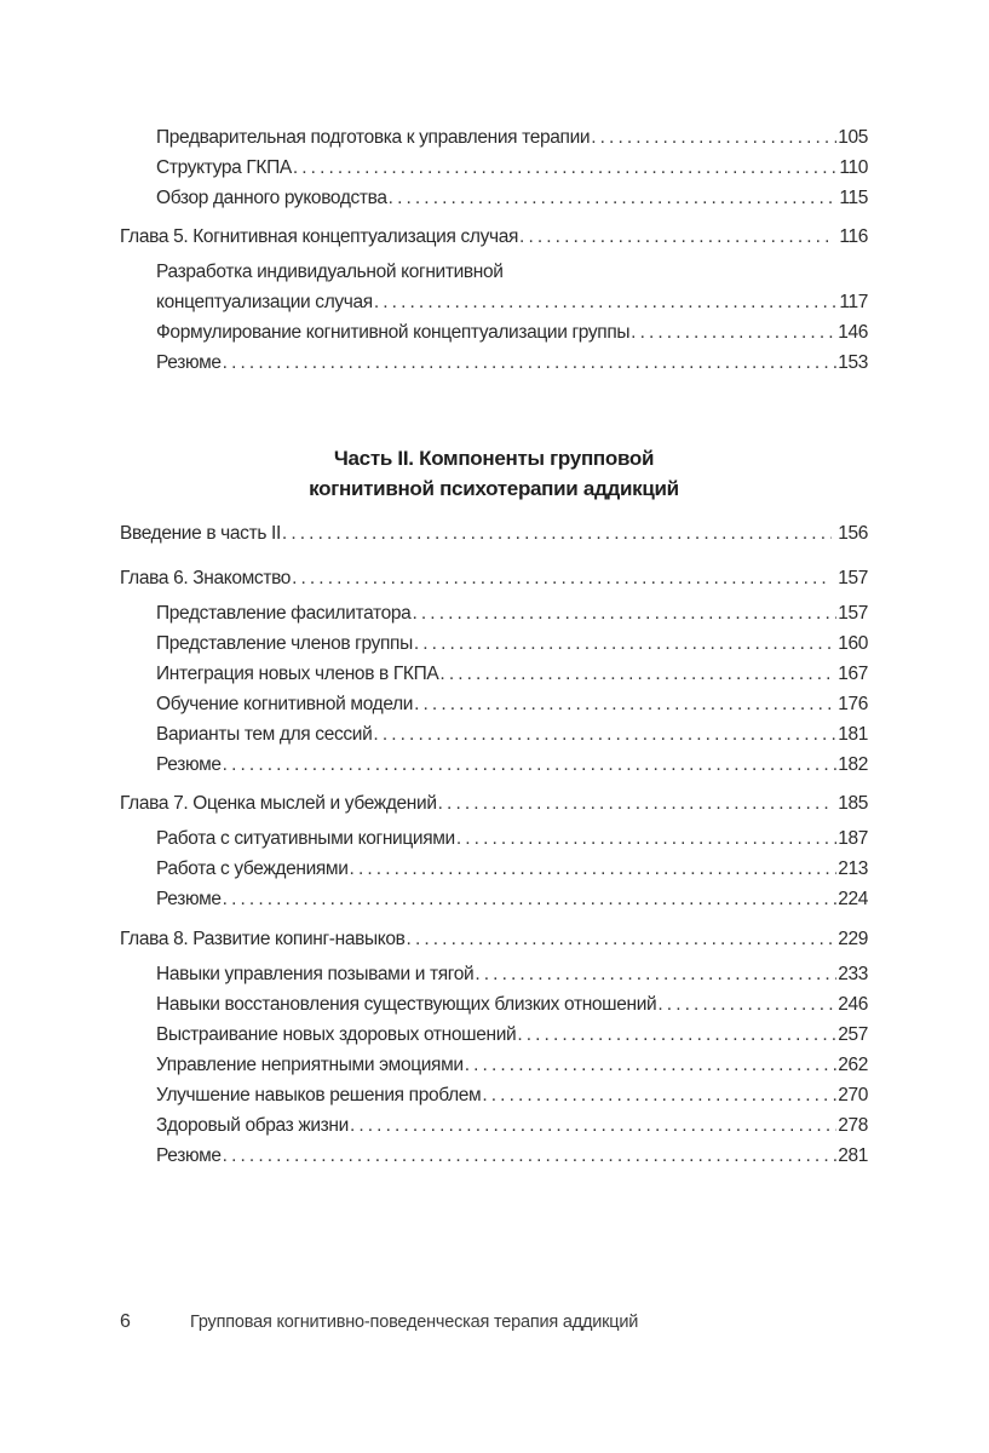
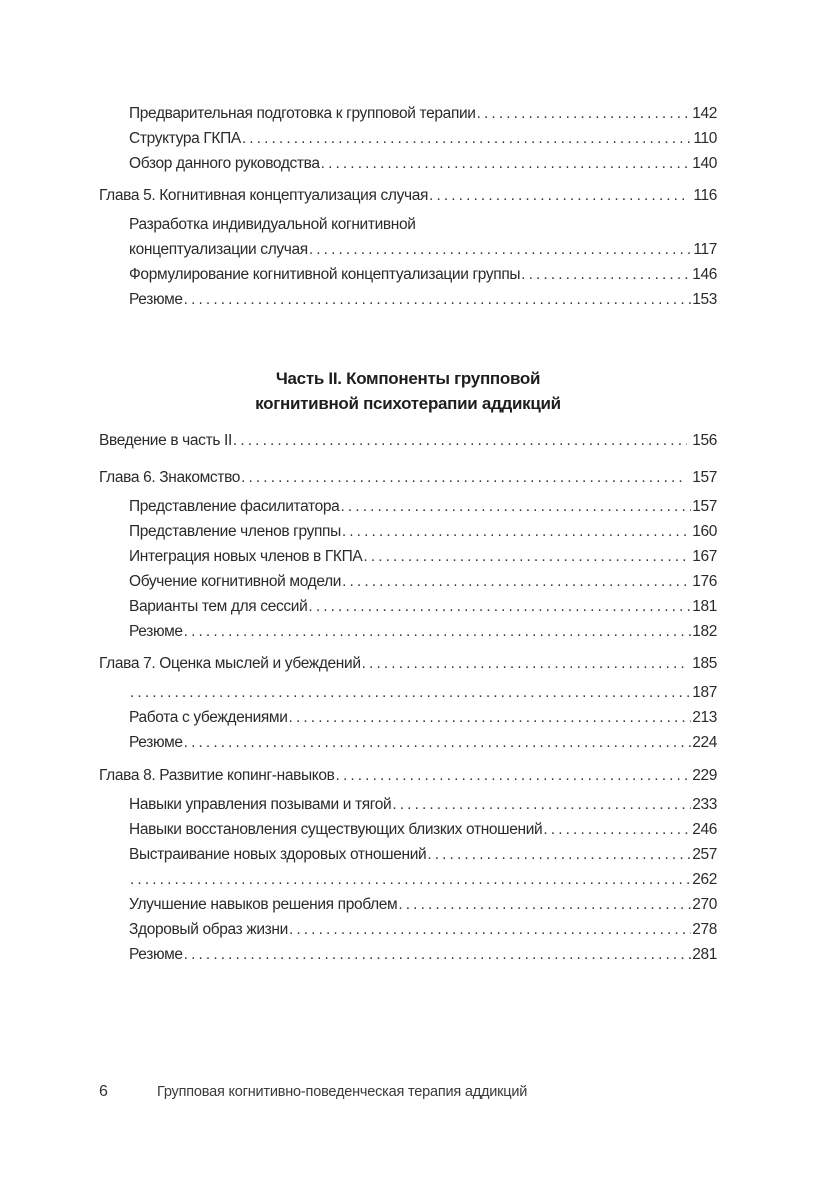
- Предварительная подготовка к управления терапии
+ Предварительная подготовка к групповой терапии
- 105
+ 142
  Структура ГКПА
  110
  Обзор данного руководства
- 115
+ 140
  Глава 5. Когнитивная концептуализация случая
  116
  Разработка индивидуальной когнитивной
  концептуализации случая
  117
  Формулирование когнитивной концептуализации группы
  146
  Резюме
  153
  Введение в часть II
  156
  Глава 6. Знакомство
  157
  Представление фасилитатора
  157
  Представление членов группы
  160
  Интеграция новых членов в ГКПА
  167
  Обучение когнитивной модели
  176
  Варианты тем для сессий
  181
  Резюме
  182
  Глава 7. Оценка мыслей и убеждений
  185
- Работа с ситуативными когнициями
  187
  Работа с убеждениями
  213
  Резюме
  224
  Глава 8. Развитие копинг-навыков
  229
  Навыки управления позывами и тягой
  233
  Навыки восстановления существующих близких отношений
  246
  Выстраивание новых здоровых отношений
  257
- Управление неприятными эмоциями
  262
  Улучшение навыков решения проблем
  270
  Здоровый образ жизни
  278
  Резюме
  281
  Часть II. Компоненты групповой
  когнитивной психотерапии аддикций
  6
  Групповая когнитивно-поведенческая терапия аддикций
